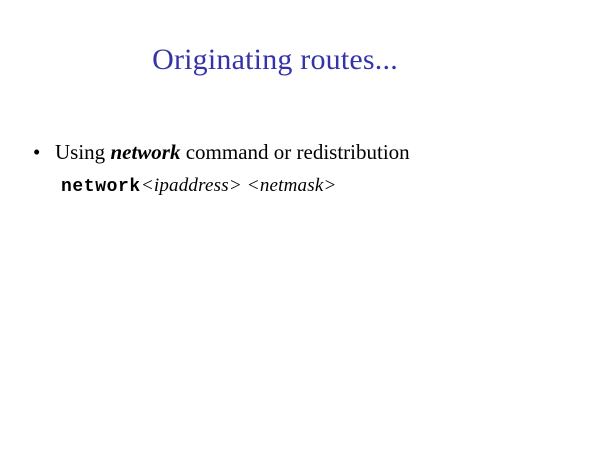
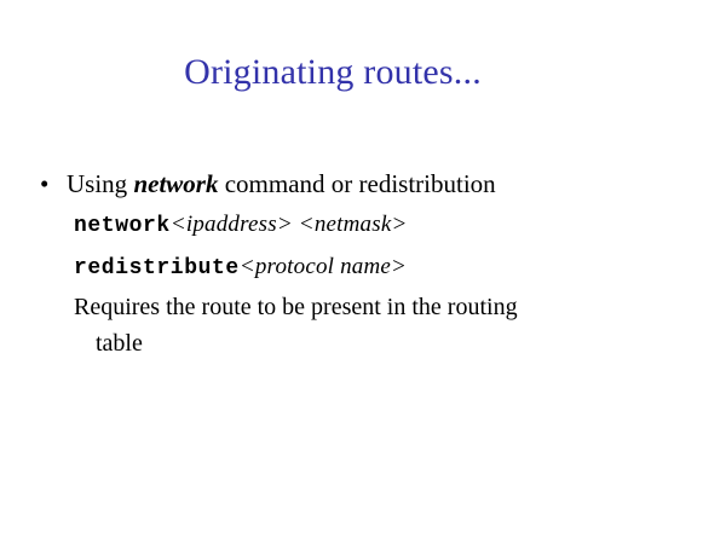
  Originating routes...
  •
  Using network command or redistribution
  network<ipaddress> <netmask>
+ redistribute<protocol name>
+ Requires the route to be present in the routing
+ table
